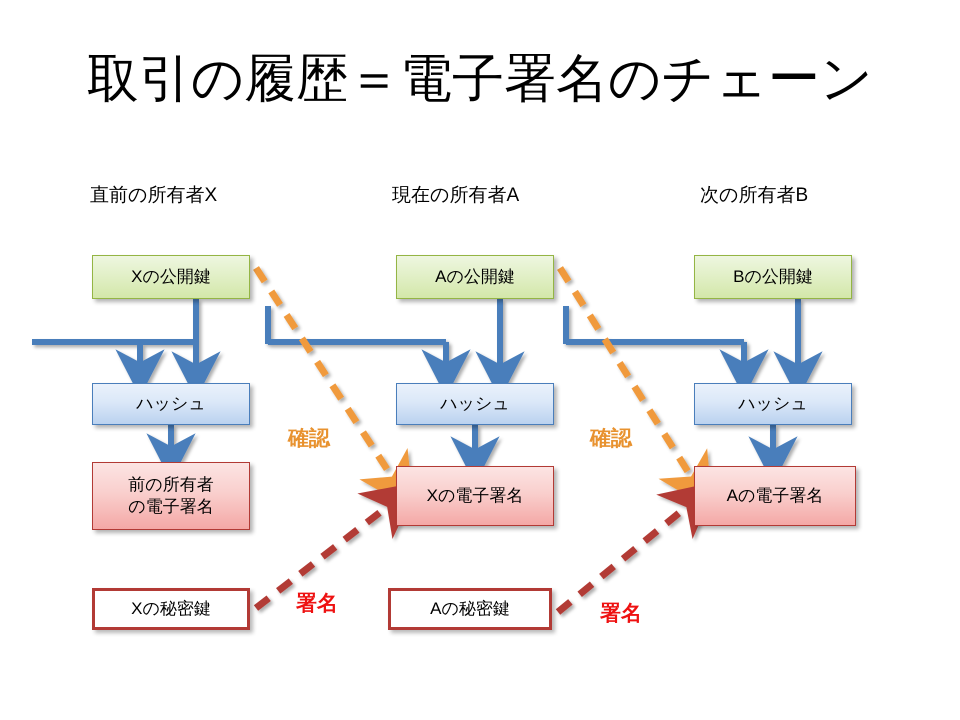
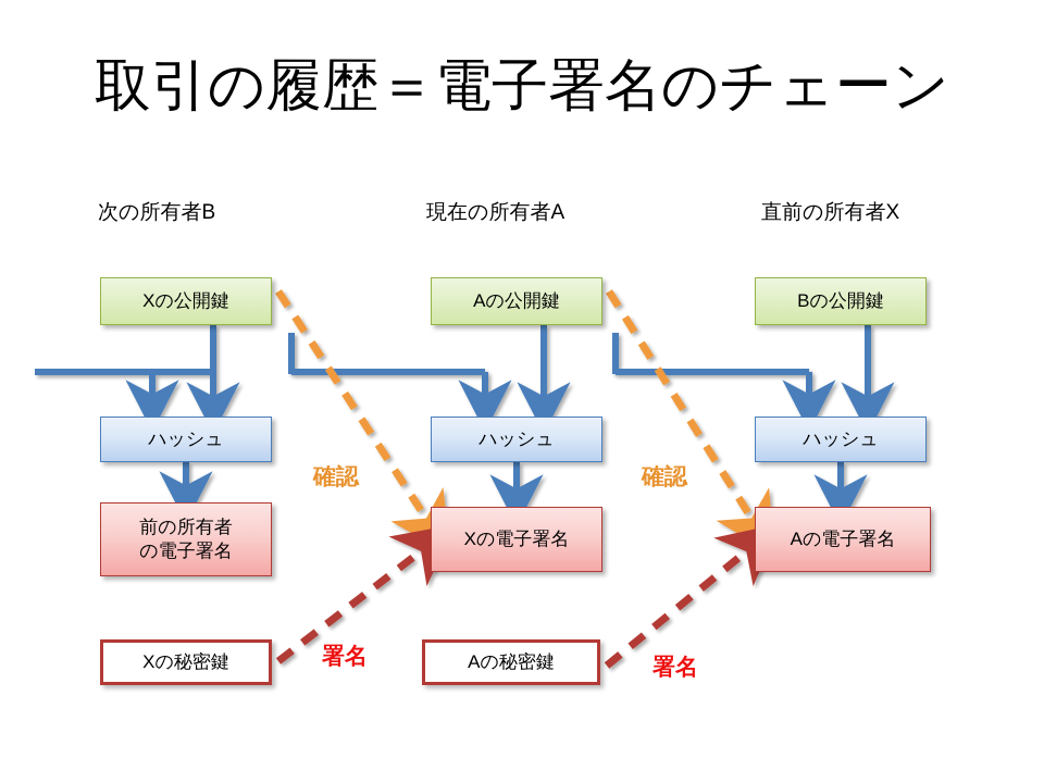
  取引の履歴＝電子署名のチェーン
- 直前の所有者X
+ 次の所有者B
  現在の所有者A
- 次の所有者B
+ 直前の所有者X
  Xの公開鍵
  ハッシュ
  前の所有者
  の電子署名
  Aの公開鍵
  ハッシュ
  Xの電子署名
  Bの公開鍵
  ハッシュ
  Aの電子署名
  Xの秘密鍵
  Aの秘密鍵
  確認
  確認
  署名
  署名
